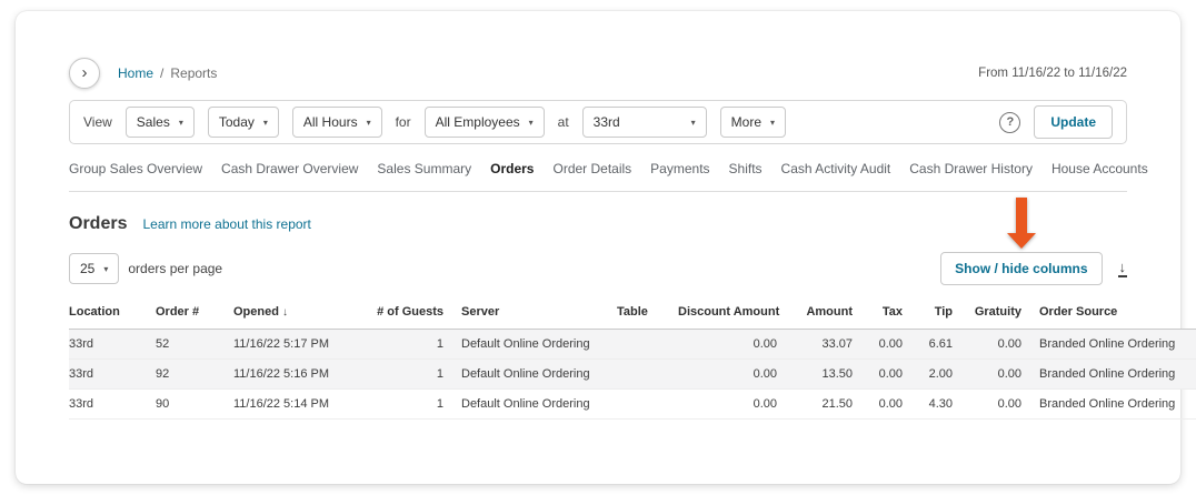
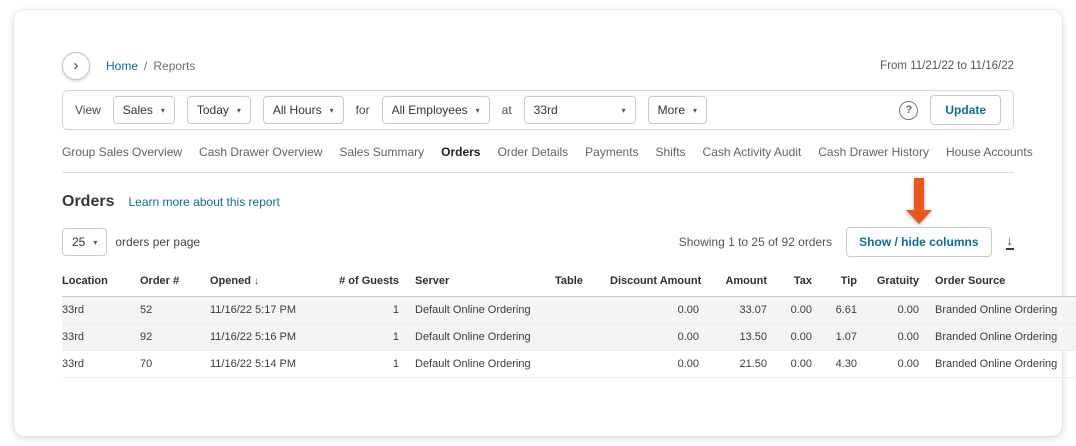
  ›
  Home
  /
  Reports
- From 11/16/22 to 11/16/22
+ From 11/21/22 to 11/16/22
  View
  Sales
  ▾
  Today
  ▾
  All Hours
  ▾
  for
  All Employees
  ▾
  at
  33rd
  ▾
  More
  ▾
  ?
  Update
  Group Sales Overview
  Cash Drawer Overview
  Sales Summary
  Orders
  Order Details
  Payments
  Shifts
  Cash Activity Audit
  Cash Drawer History
  House Accounts
  Orders
  Learn more about this report
  25
  ▾
  orders per page
+ Showing 1 to 25 of 92 orders
  Show / hide columns
  ↓
  Location	Order #	Opened ↓	# of Guests	Server	Table	Discount Amount	Amount	Tax	Tip	Gratuity	Order Source
  33rd	52	11/16/22 5:17 PM	1	Default Online Ordering		0.00	33.07	0.00	6.61	0.00	Branded Online Ordering
- 33rd	92	11/16/22 5:16 PM	1	Default Online Ordering		0.00	13.50	0.00	2.00	0.00	Branded Online Ordering
+ 33rd	92	11/16/22 5:16 PM	1	Default Online Ordering		0.00	13.50	0.00	1.07	0.00	Branded Online Ordering
- 33rd	90	11/16/22 5:14 PM	1	Default Online Ordering		0.00	21.50	0.00	4.30	0.00	Branded Online Ordering
+ 33rd	70	11/16/22 5:14 PM	1	Default Online Ordering		0.00	21.50	0.00	4.30	0.00	Branded Online Ordering
